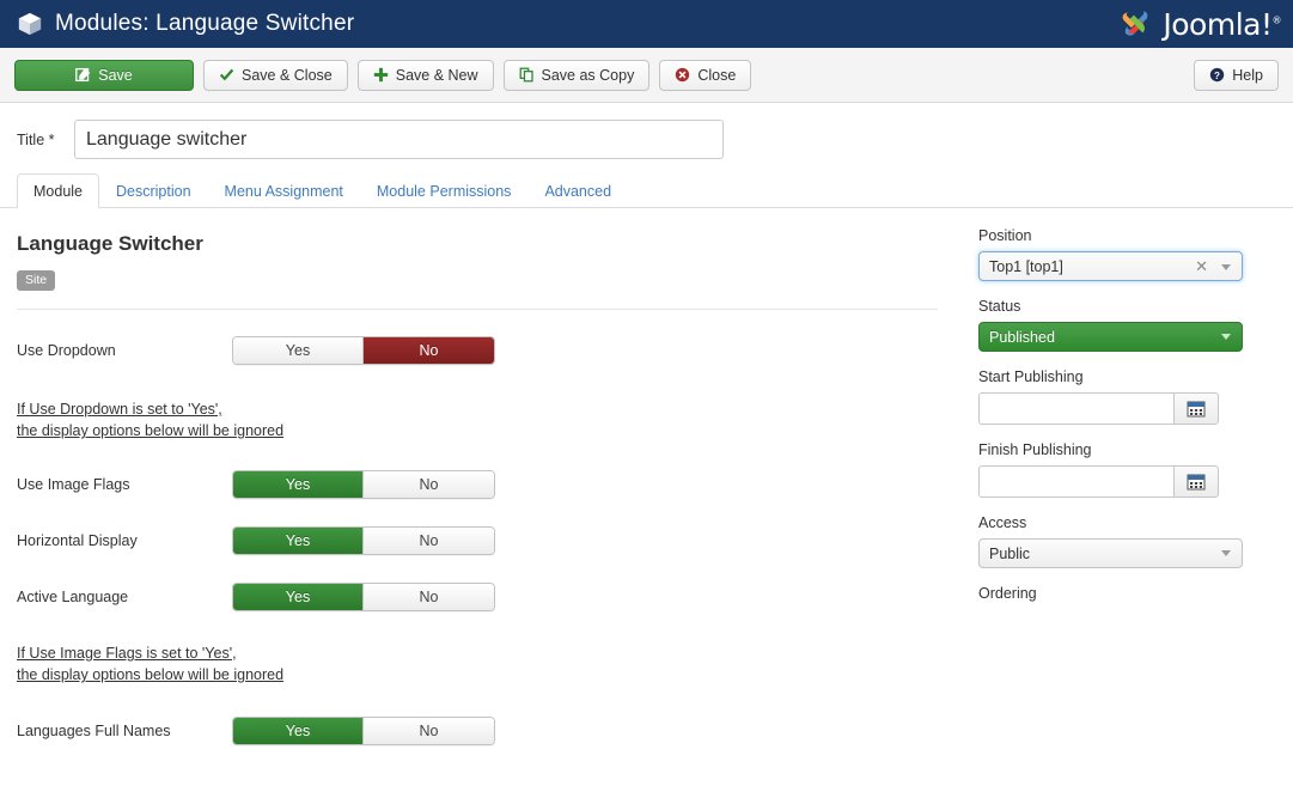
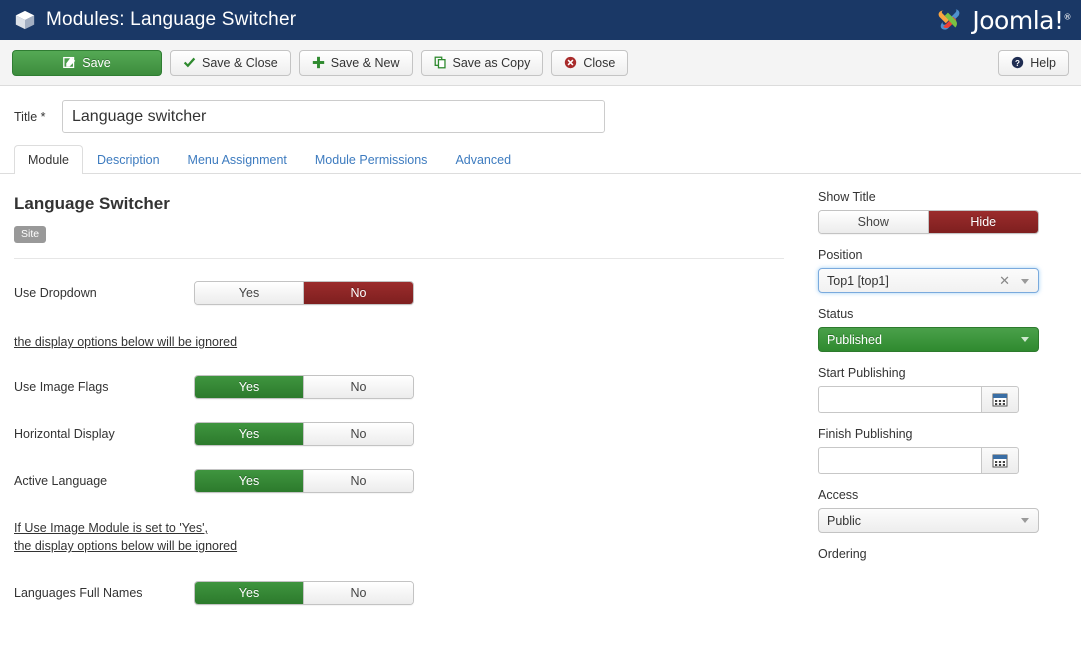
  Modules: Language Switcher
  Joomla!®
  Save
  Save & Close
  Save & New
  Save as Copy
  Close
  ?
  Help
  Title *
  Language switcher
  Module
  Description
  Menu Assignment
  Module Permissions
  Advanced
  Language Switcher
  Site
  Use Dropdown
  Yes
  No
- If Use Dropdown is set to 'Yes',
  the display options below will be ignored
  Use Image Flags
  Yes
  No
  Horizontal Display
  Yes
  No
  Active Language
  Yes
  No
- If Use Image Flags is set to 'Yes',
+ If Use Image Module is set to 'Yes',
  the display options below will be ignored
  Languages Full Names
  Yes
  No
+ Show Title
+ Show
+ Hide
  Position
  Top1 [top1]
  ✕
  Status
  Published
  Start Publishing
  Finish Publishing
  Access
  Public
  Ordering
